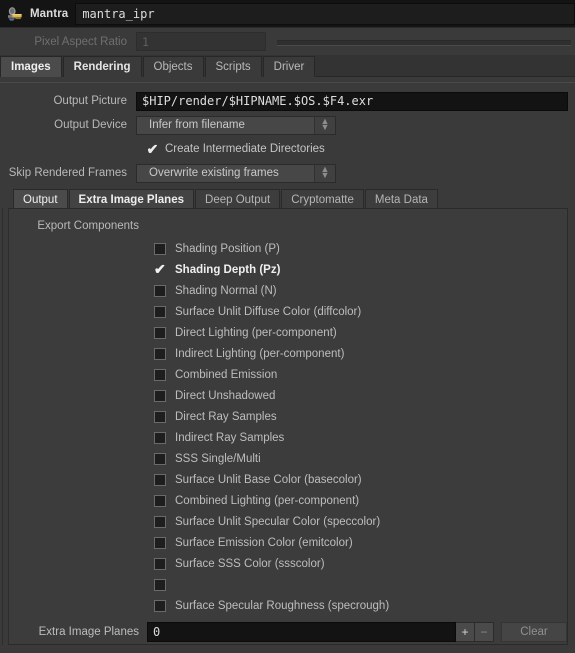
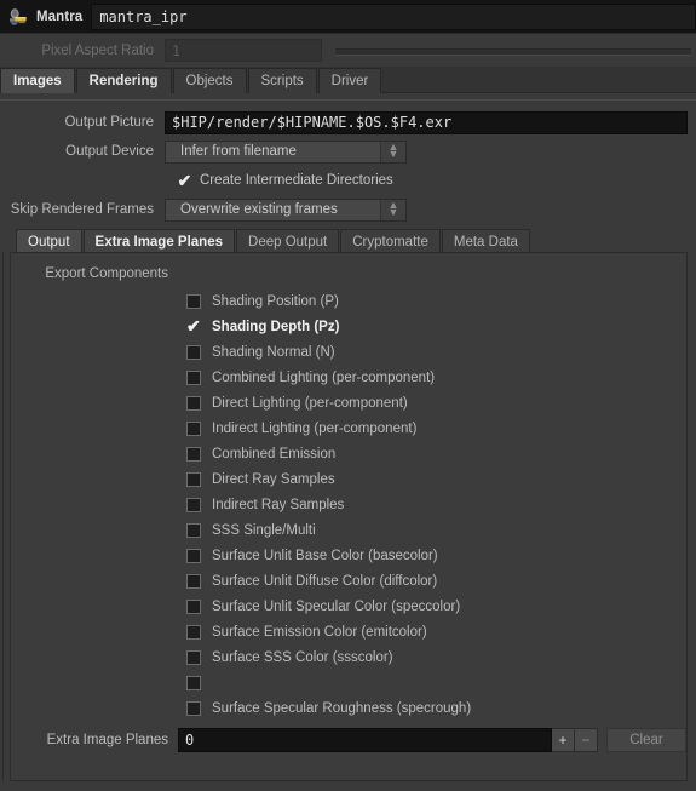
  Mantra
  mantra_ipr
  Pixel Aspect Ratio
  1
  Images
  Rendering
  Objects
  Scripts
  Driver
  Output Picture
  $HIP/render/$HIPNAME.$OS.$F4.exr
  Output Device
  Infer from filename
  ▲
  ▼
  ✔
  Create Intermediate Directories
  Skip Rendered Frames
  Overwrite existing frames
  ▲
  ▼
  Output
  Extra Image Planes
  Deep Output
  Cryptomatte
  Meta Data
  Export Components
  Shading Position (P)
  Shading Depth (Pz)
  Shading Normal (N)
- Surface Unlit Diffuse Color (diffcolor)
+ Combined Lighting (per-component)
  Direct Lighting (per-component)
  Indirect Lighting (per-component)
  Combined Emission
- Direct Unshadowed
  Direct Ray Samples
  Indirect Ray Samples
  SSS Single/Multi
  Surface Unlit Base Color (basecolor)
- Combined Lighting (per-component)
+ Surface Unlit Diffuse Color (diffcolor)
  Surface Unlit Specular Color (speccolor)
  Surface Emission Color (emitcolor)
  Surface SSS Color (ssscolor)
  Surface Specular Roughness (specrough)
  Extra Image Planes
  0
  +
  −
  Clear
